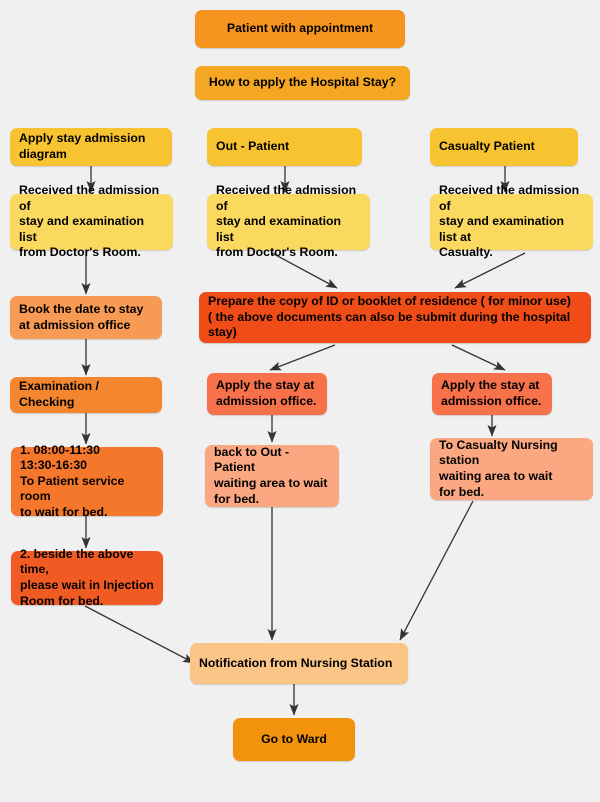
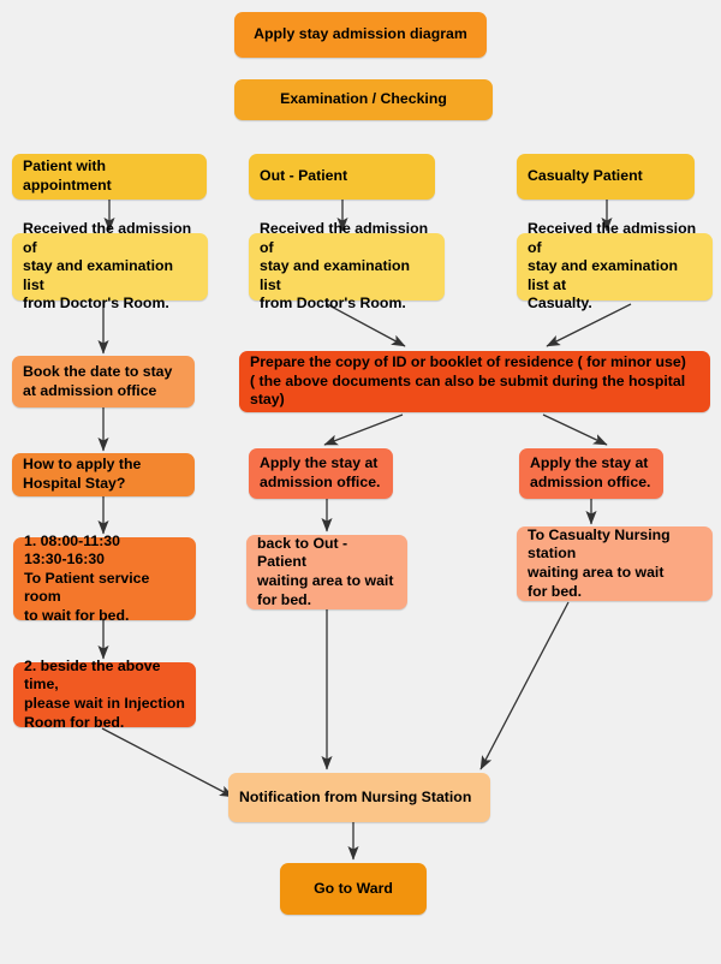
- Patient with appointment
+ Apply stay admission diagram
- How to apply the Hospital Stay?
+ Examination / Checking
- Apply stay admission diagram
+ Patient with appointment
  Out - Patient
  Casualty Patient
  Received the admission of
  stay and examination list
  from Doctor's Room.
  Received the admission of
  stay and examination list
  from Doctor's Room.
  Received the admission of
  stay and examination list at
  Casualty.
  Book the date to stay
  at admission office
  Prepare the copy of ID or booklet of residence ( for minor use)
  ( the above documents can also be submit during the hospital stay)
- Examination / Checking
+ How to apply the Hospital Stay?
  Apply the stay at
  admission office.
  Apply the stay at
  admission office.
  1. 08:00-11:30
  13:30-16:30
  To Patient service room
  to wait for bed.
  back to Out - Patient
  waiting area to wait
  for bed.
  To Casualty Nursing station
  waiting area to wait
  for bed.
  2. beside the above time,
  please wait in Injection
  Room for bed.
  Notification from Nursing Station
  Go to Ward
